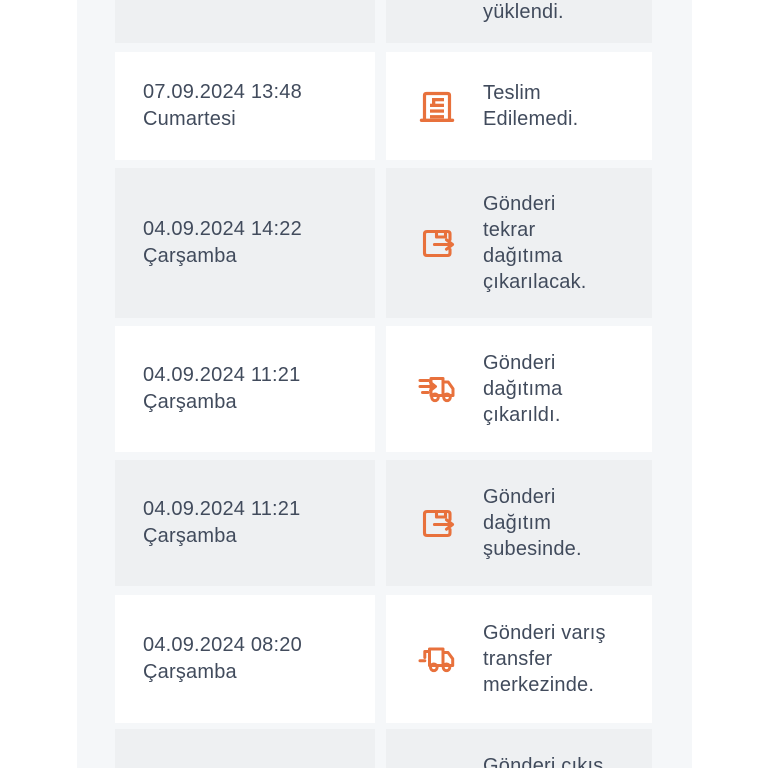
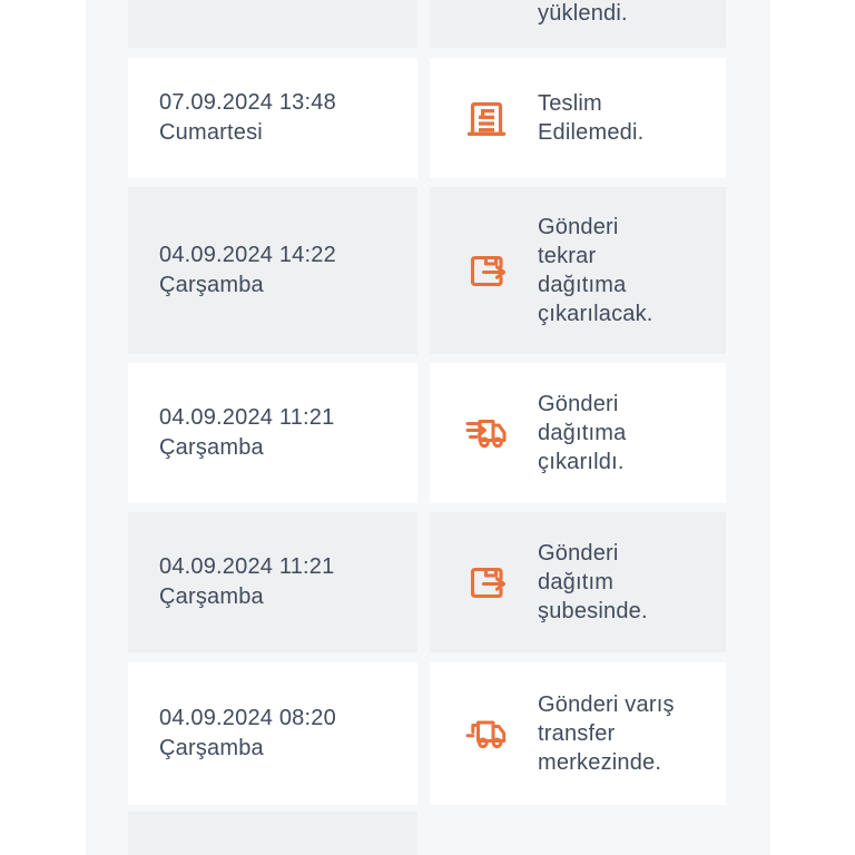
  yüklendi.
  07.09.2024 13:48
  Cumartesi
  Teslim
  Edilemedi.
  04.09.2024 14:22
  Çarşamba
  Gönderi
  tekrar
  dağıtıma
  çıkarılacak.
  04.09.2024 11:21
  Çarşamba
  Gönderi
  dağıtıma
  çıkarıldı.
  04.09.2024 11:21
  Çarşamba
  Gönderi
  dağıtım
  şubesinde.
  04.09.2024 08:20
  Çarşamba
  Gönderi varış
  transfer
  merkezinde.
- Gönderi çıkış
